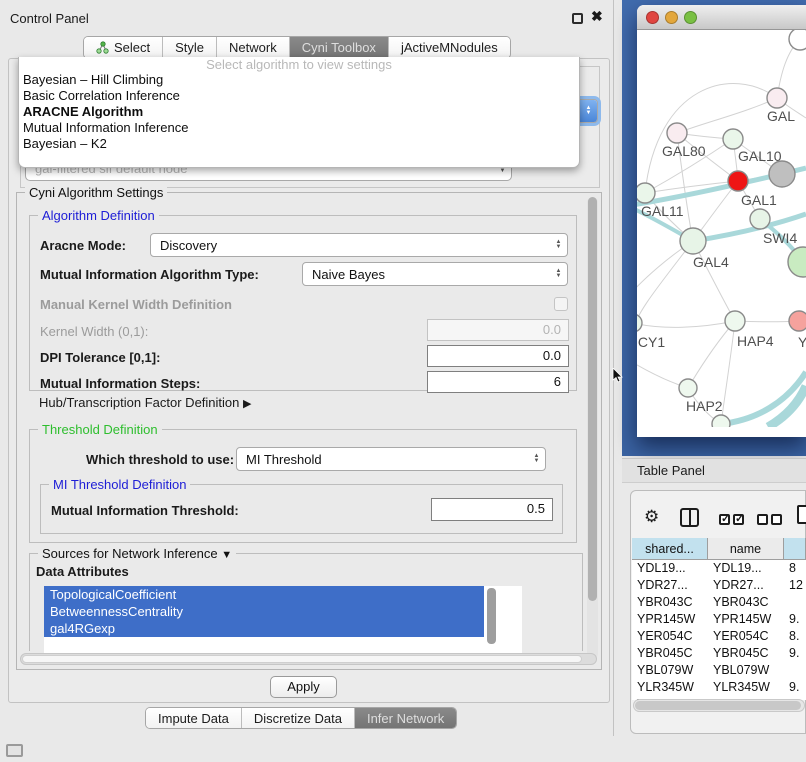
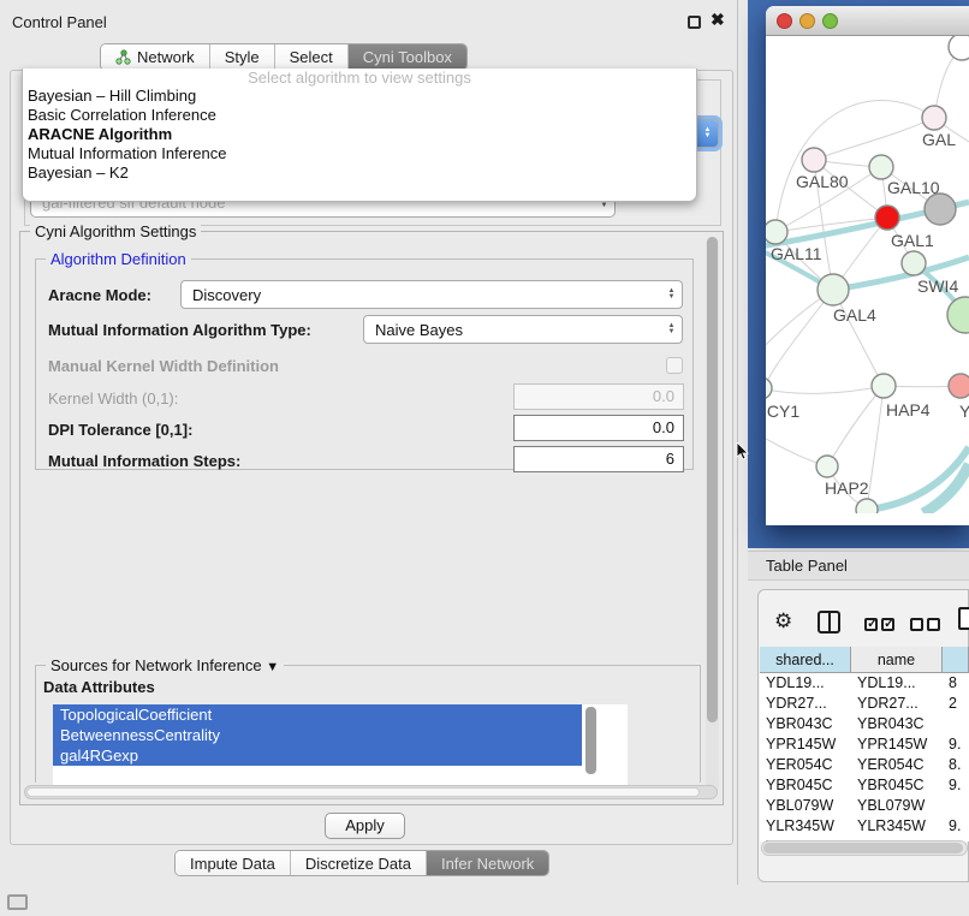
  Control Panel
  ✖
- Select
+ Network
  Style
- Network
+ Select
  Cyni Toolbox
- jActiveMNodules
  gal-filtered sif default node
  Select algorithm to view settings
  Bayesian – Hill Climbing
  Basic Correlation Inference
  ARACNE Algorithm
  Mutual Information Inference
  Bayesian – K2
  Cyni Algorithm Settings
  Algorithm Definition
  Aracne Mode:
  Discovery
  Mutual Information Algorithm Type:
  Naive Bayes
  Manual Kernel Width Definition
  Kernel Width (0,1):
  0.0
  DPI Tolerance [0,1]:
  0.0
  Mutual Information Steps:
  6
- Hub/Transcription Factor Definition ▶
- Threshold Definition
- Which threshold to use:
- MI Threshold
- MI Threshold Definition
- Mutual Information Threshold:
- 0.5
  Sources for Network Inference ▼
  Data Attributes
  TopologicalCoefficient
  BetweennessCentrality
  gal4RGexp
  Apply
  Impute Data
  Discretize Data
  Infer Network
  GAL
  GAL80
  GAL10
  GAL1
  GAL11
  SWI4
  GAL4
  CY1
  HAP4
  Y
  HAP2
  Table Panel
  ⚙
  ✓
  ✓
  shared...
  name
  YDL19...
  YDL19...
  8
  YDR27...
  YDR27...
- 12
+ 2
  YBR043C
  YBR043C
  YPR145W
  YPR145W
  9.
  YER054C
  YER054C
  8.
  YBR045C
  YBR045C
  9.
  YBL079W
  YBL079W
  YLR345W
  YLR345W
  9.
